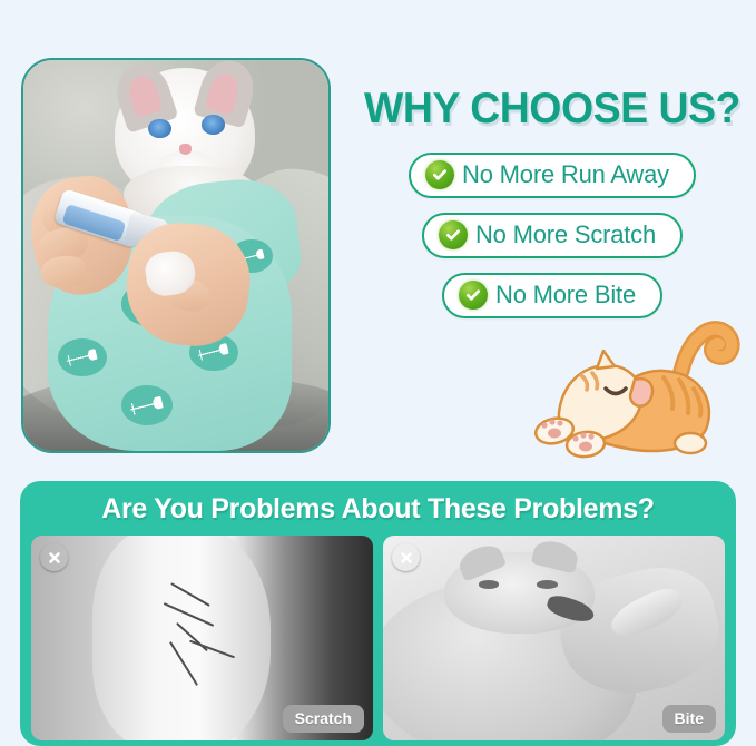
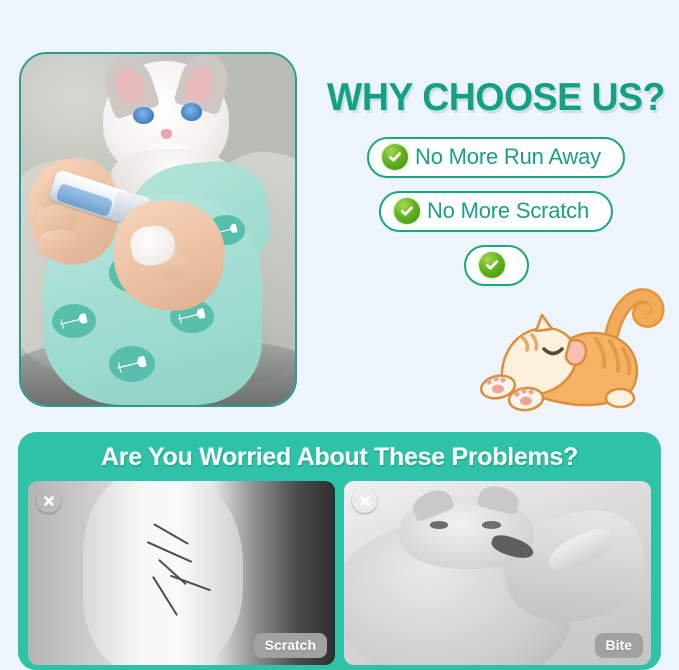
  WHY CHOOSE US?
  No More Run Away
  No More Scratch
- No More Bite
- Are You Problems About These Problems?
+ Are You Worried About These Problems?
  Scratch
  Bite
